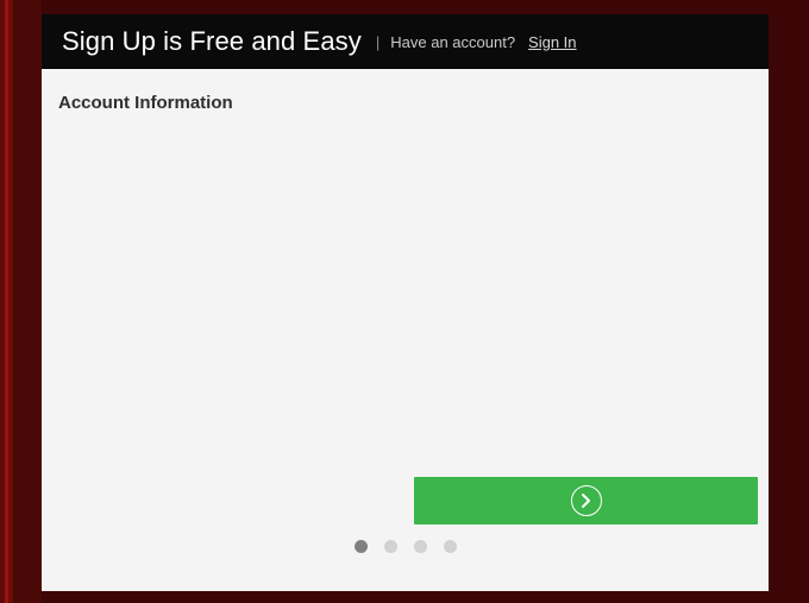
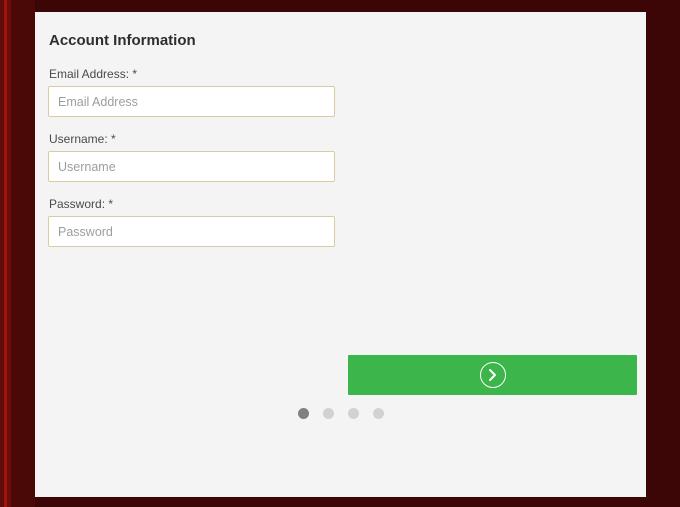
- Sign Up is Free and Easy
- |
- Have an account?
- Sign In
  Account Information
+ Email Address: *
+ Email Address
+ Username: *
+ Username
+ Password: *
+ Password
